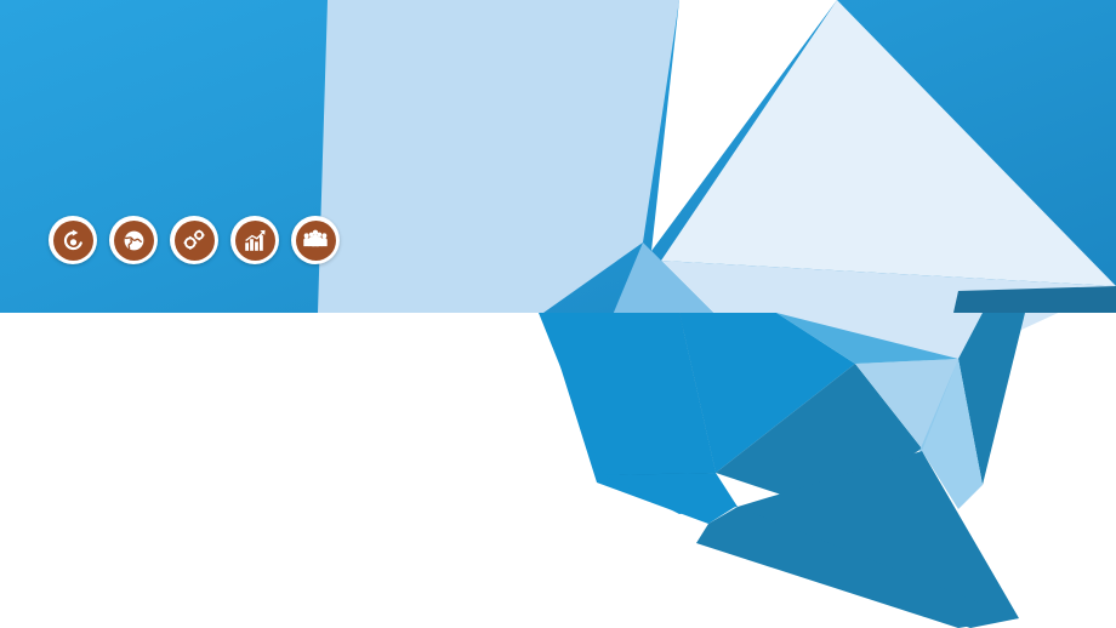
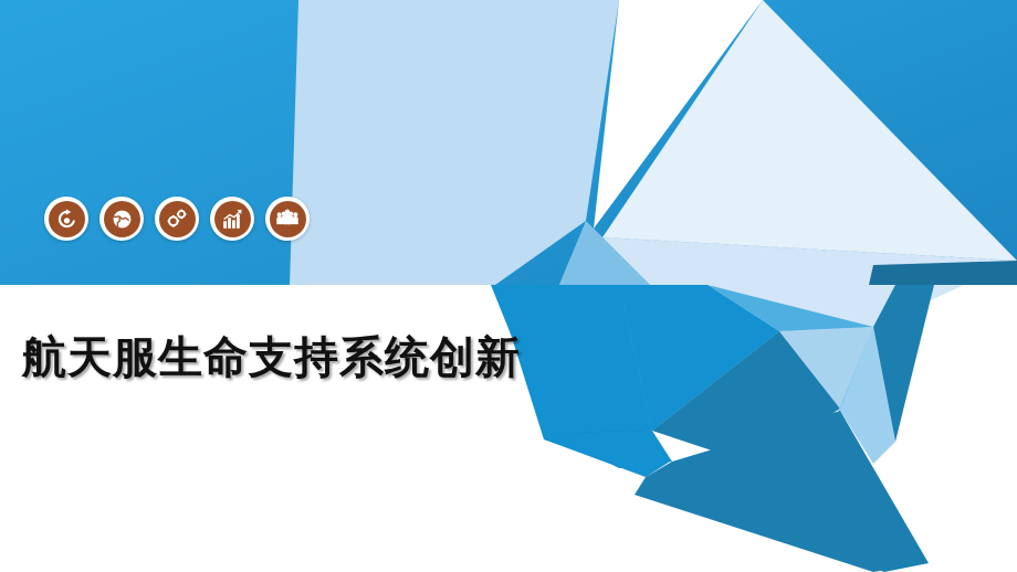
+ 航天服生命支持系统创新
